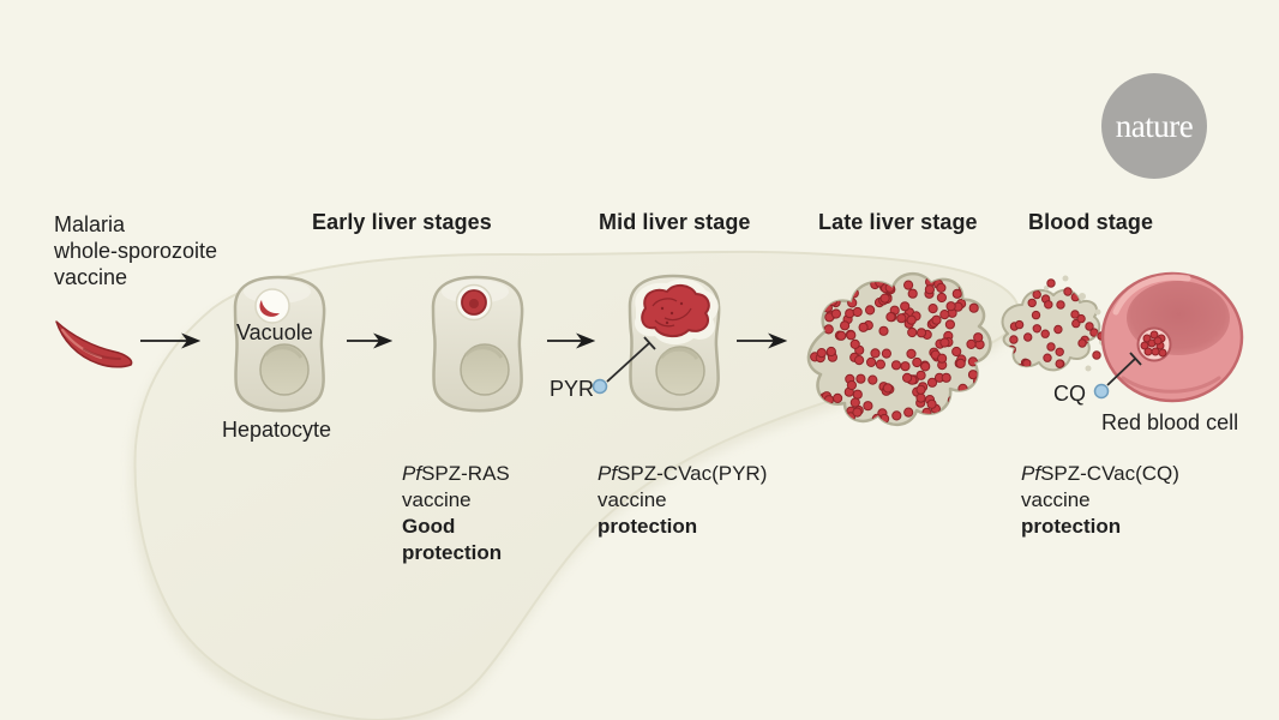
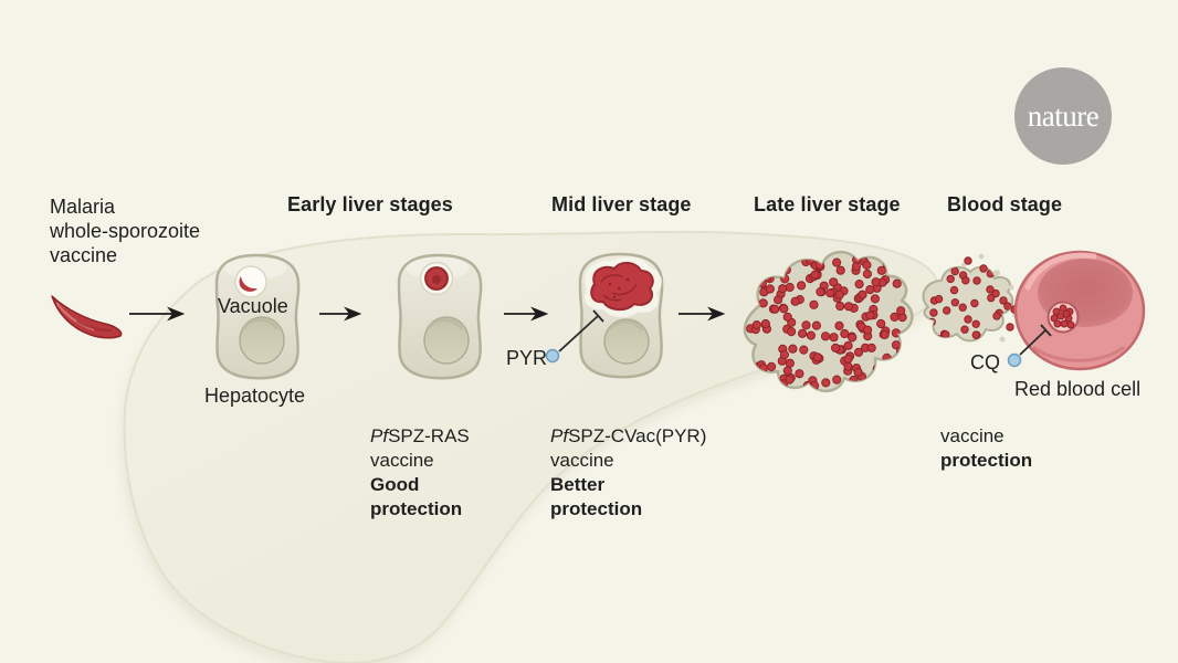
  nature
  Malaria
  whole-sporozoite
  vaccine
  Early liver stages
  Mid liver stage
  Late liver stage
  Blood stage
  Vacuole
  Hepatocyte
  PYR
  CQ
  Red blood cell
  PfSPZ-RAS
  vaccine
  Good
  protection
  PfSPZ-CVac(PYR)
  vaccine
+ Better
  protection
- PfSPZ-CVac(CQ)
  vaccine
  protection
